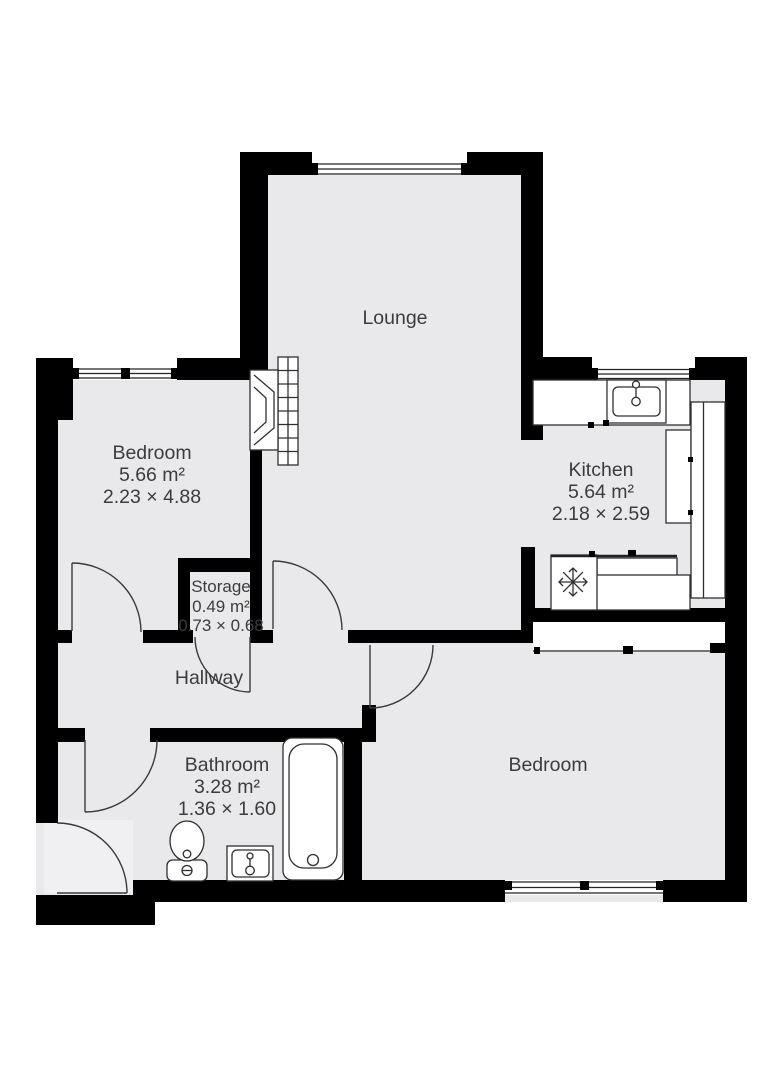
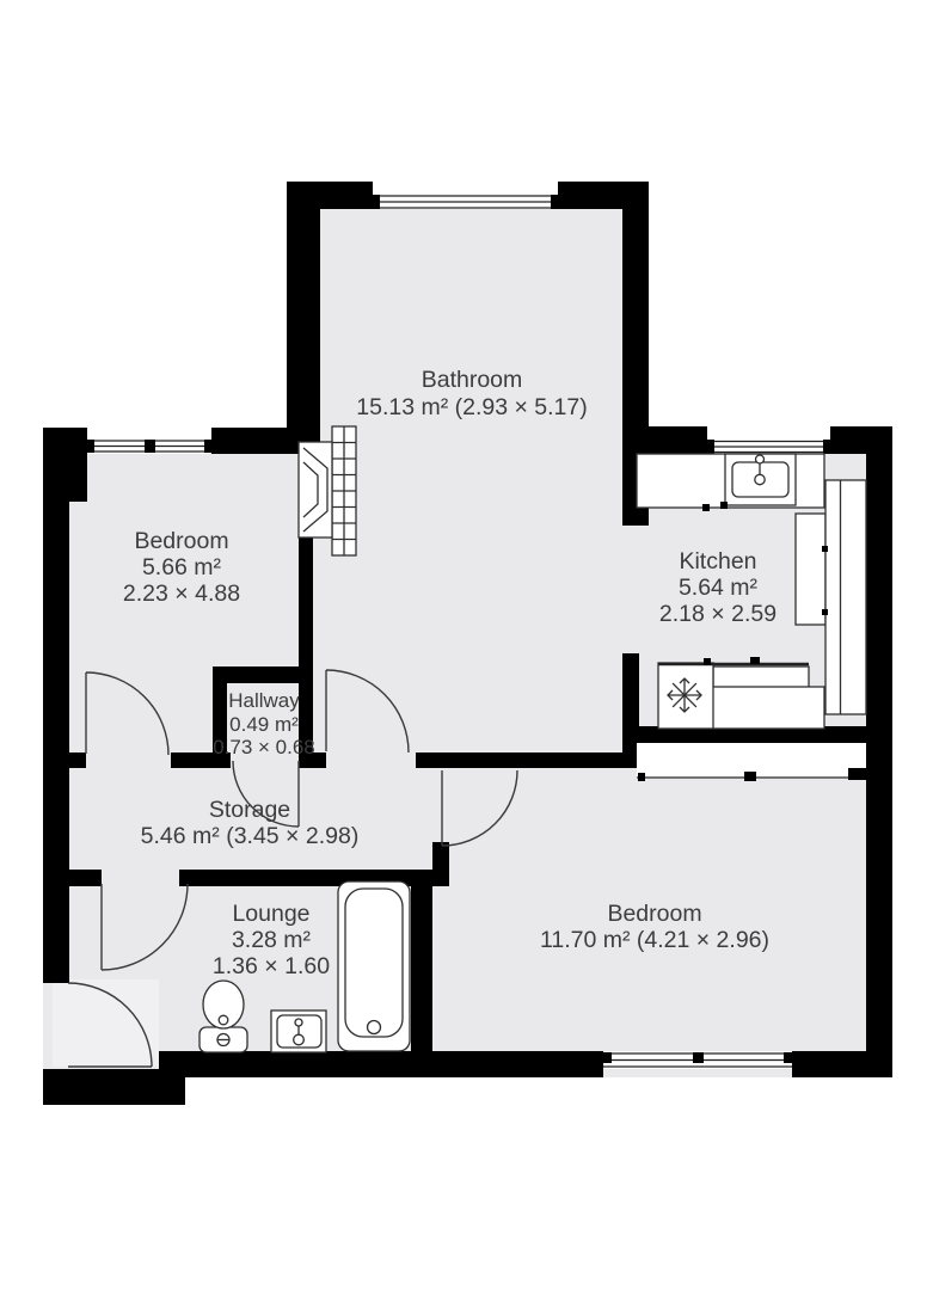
- Lounge
+ Bathroom
+ 15.13 m² (2.93 × 5.17)
  Bedroom
  5.66 m²
  2.23 × 4.88
  Kitchen
  5.64 m²
  2.18 × 2.59
- Storage
+ Hallway
  0.49 m²
  0.73 × 0.68
- Hallway
+ Storage
+ 5.46 m² (3.45 × 2.98)
- Bathroom
+ Lounge
  3.28 m²
  1.36 × 1.60
  Bedroom
+ 11.70 m² (4.21 × 2.96)
